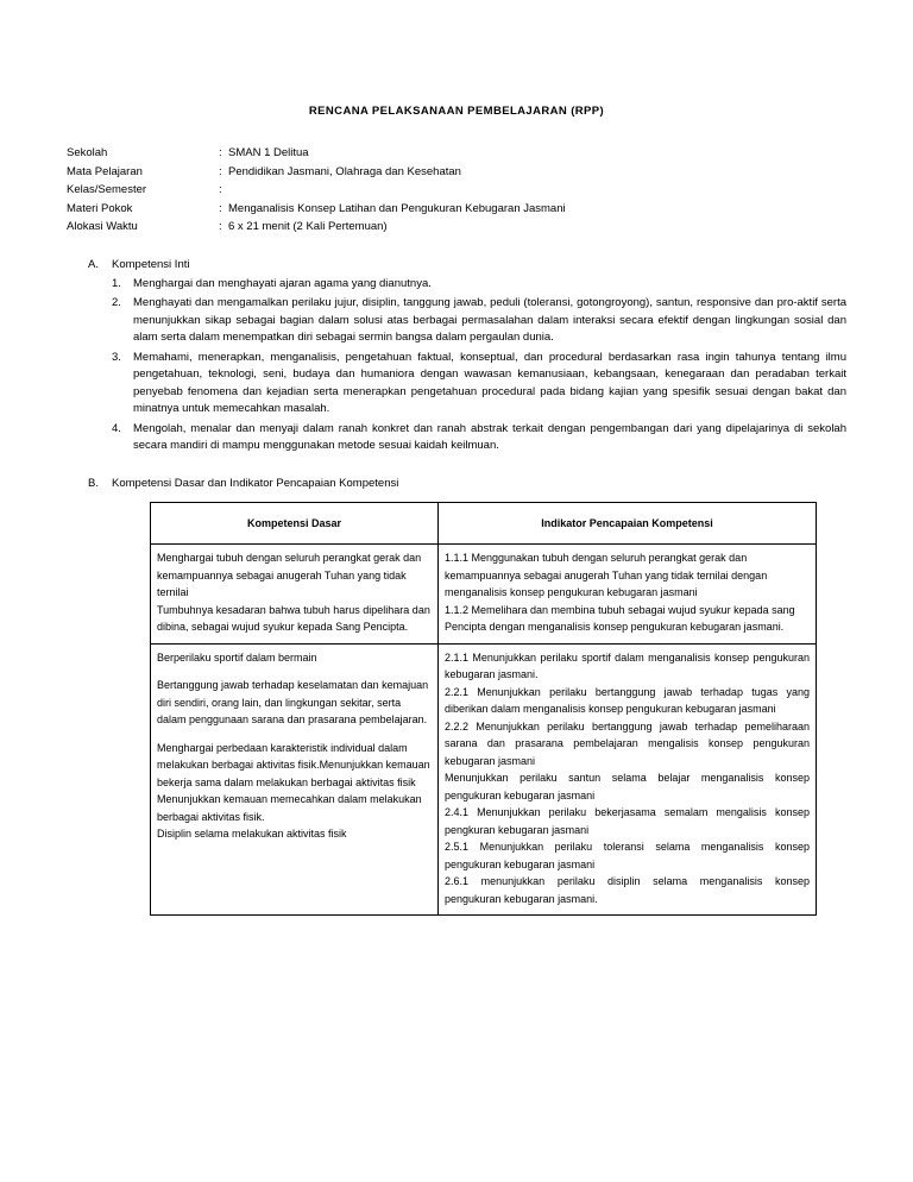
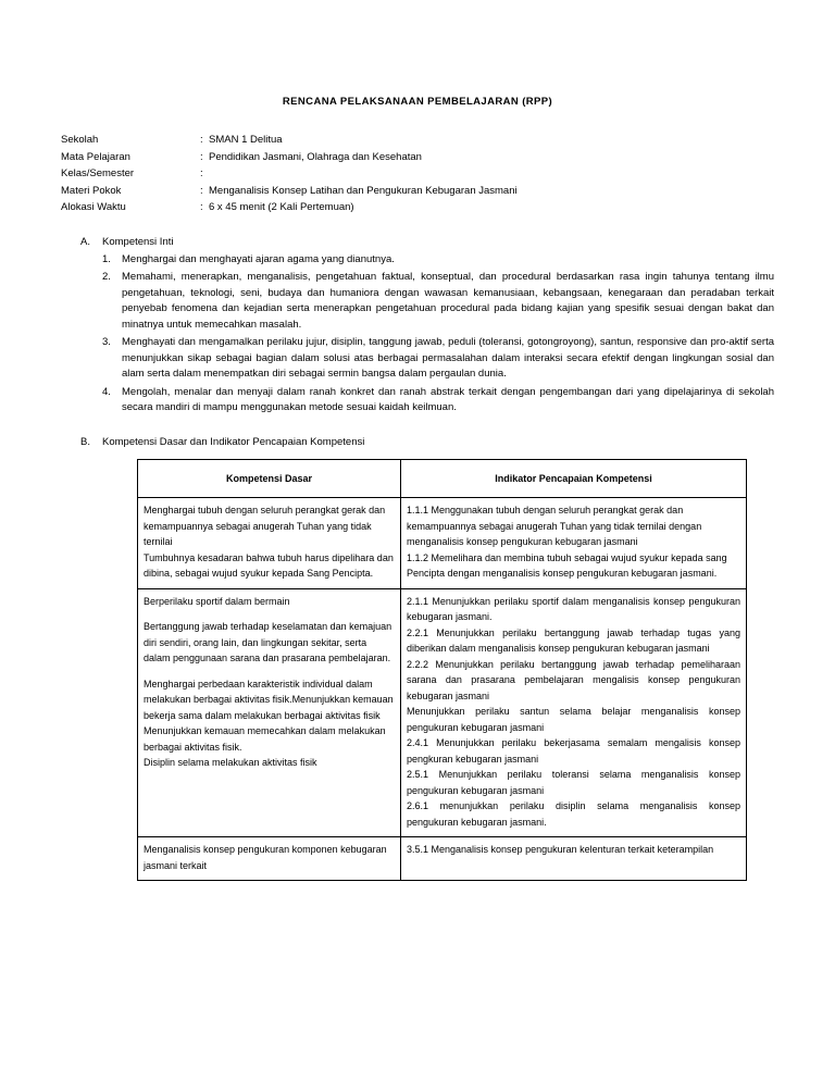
  RENCANA PELAKSANAAN PEMBELAJARAN (RPP)
  Sekolah
  :
  SMAN 1 Delitua
  Mata Pelajaran
  :
  Pendidikan Jasmani, Olahraga dan Kesehatan
  Kelas/Semester
  :
  Materi Pokok
  :
  Menganalisis Konsep Latihan dan Pengukuran Kebugaran Jasmani
  Alokasi Waktu
  :
- 6 x 21 menit (2 Kali Pertemuan)
+ 6 x 45 menit (2 Kali Pertemuan)
  A.
  Kompetensi Inti
  1.
  Menghargai dan menghayati ajaran agama yang dianutnya.
  2.
- Menghayati dan mengamalkan perilaku jujur, disiplin, tanggung jawab, peduli (toleransi, gotongroyong), santun, responsive dan pro-aktif serta menunjukkan sikap sebagai bagian dalam solusi atas berbagai permasalahan dalam interaksi secara efektif dengan lingkungan sosial dan alam serta dalam menempatkan diri sebagai sermin bangsa dalam pergaulan dunia.
+ Memahami, menerapkan, menganalisis, pengetahuan faktual, konseptual, dan procedural berdasarkan rasa ingin tahunya tentang ilmu pengetahuan, teknologi, seni, budaya dan humaniora dengan wawasan kemanusiaan, kebangsaan, kenegaraan dan peradaban terkait penyebab fenomena dan kejadian serta menerapkan pengetahuan procedural pada bidang kajian yang spesifik sesuai dengan bakat dan minatnya untuk memecahkan masalah.
  3.
- Memahami, menerapkan, menganalisis, pengetahuan faktual, konseptual, dan procedural berdasarkan rasa ingin tahunya tentang ilmu pengetahuan, teknologi, seni, budaya dan humaniora dengan wawasan kemanusiaan, kebangsaan, kenegaraan dan peradaban terkait penyebab fenomena dan kejadian serta menerapkan pengetahuan procedural pada bidang kajian yang spesifik sesuai dengan bakat dan minatnya untuk memecahkan masalah.
+ Menghayati dan mengamalkan perilaku jujur, disiplin, tanggung jawab, peduli (toleransi, gotongroyong), santun, responsive dan pro-aktif serta menunjukkan sikap sebagai bagian dalam solusi atas berbagai permasalahan dalam interaksi secara efektif dengan lingkungan sosial dan alam serta dalam menempatkan diri sebagai sermin bangsa dalam pergaulan dunia.
  4.
  Mengolah, menalar dan menyaji dalam ranah konkret dan ranah abstrak terkait dengan pengembangan dari yang dipelajarinya di sekolah secara mandiri di mampu menggunakan metode sesuai kaidah keilmuan.
  B.
  Kompetensi Dasar dan Indikator Pencapaian Kompetensi
  Kompetensi Dasar	Indikator Pencapaian Kompetensi
  Menghargai tubuh dengan seluruh perangkat gerak dan kemampuannya sebagai anugerah Tuhan yang tidak ternilai Tumbuhnya kesadaran bahwa tubuh harus dipelihara dan dibina, sebagai wujud syukur kepada Sang Pencipta.	1.1.1 Menggunakan tubuh dengan seluruh perangkat gerak dan kemampuannya sebagai anugerah Tuhan yang tidak ternilai dengan menganalisis konsep pengukuran kebugaran jasmani 1.1.2 Memelihara dan membina tubuh sebagai wujud syukur kepada sang Pencipta dengan menganalisis konsep pengukuran kebugaran jasmani.
  Berperilaku sportif dalam bermain Bertanggung jawab terhadap keselamatan dan kemajuan diri sendiri, orang lain, dan lingkungan sekitar, serta dalam penggunaan sarana dan prasarana pembelajaran. Menghargai perbedaan karakteristik individual dalam melakukan berbagai aktivitas fisik.Menunjukkan kemauan bekerja sama dalam melakukan berbagai aktivitas fisik Menunjukkan kemauan memecahkan dalam melakukan berbagai aktivitas fisik. Disiplin selama melakukan aktivitas fisik	2.1.1 Menunjukkan perilaku sportif dalam menganalisis konsep pengukuran kebugaran jasmani. 2.2.1 Menunjukkan perilaku bertanggung jawab terhadap tugas yang diberikan dalam menganalisis konsep pengukuran kebugaran jasmani 2.2.2 Menunjukkan perilaku bertanggung jawab terhadap pemeliharaan sarana dan prasarana pembelajaran mengalisis konsep pengukuran kebugaran jasmani Menunjukkan perilaku santun selama belajar menganalisis konsep pengukuran kebugaran jasmani 2.4.1 Menunjukkan perilaku bekerjasama semalam mengalisis konsep pengkuran kebugaran jasmani 2.5.1 Menunjukkan perilaku toleransi selama menganalisis konsep pengukuran kebugaran jasmani 2.6.1 menunjukkan perilaku disiplin selama menganalisis konsep pengukuran kebugaran jasmani.
+ Menganalisis konsep pengukuran komponen kebugaran jasmani terkait	3.5.1 Menganalisis konsep pengukuran kelenturan terkait keterampilan
